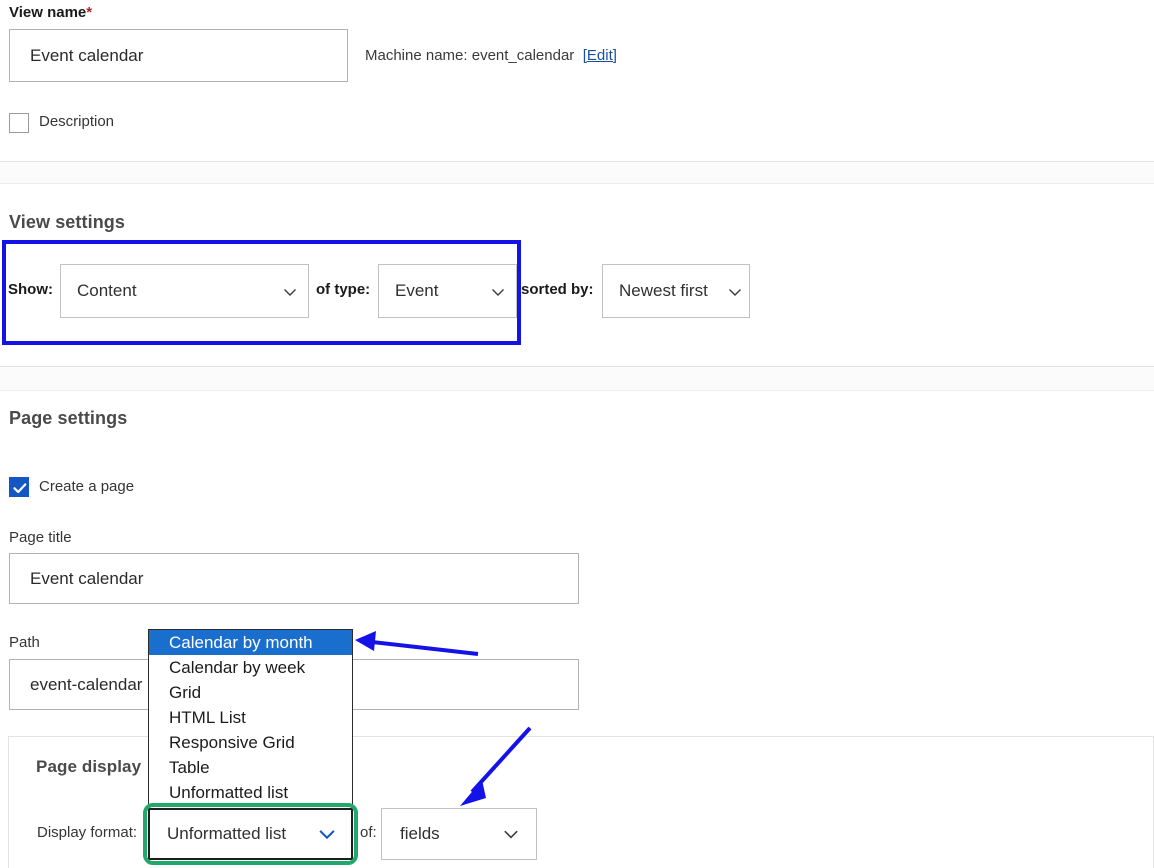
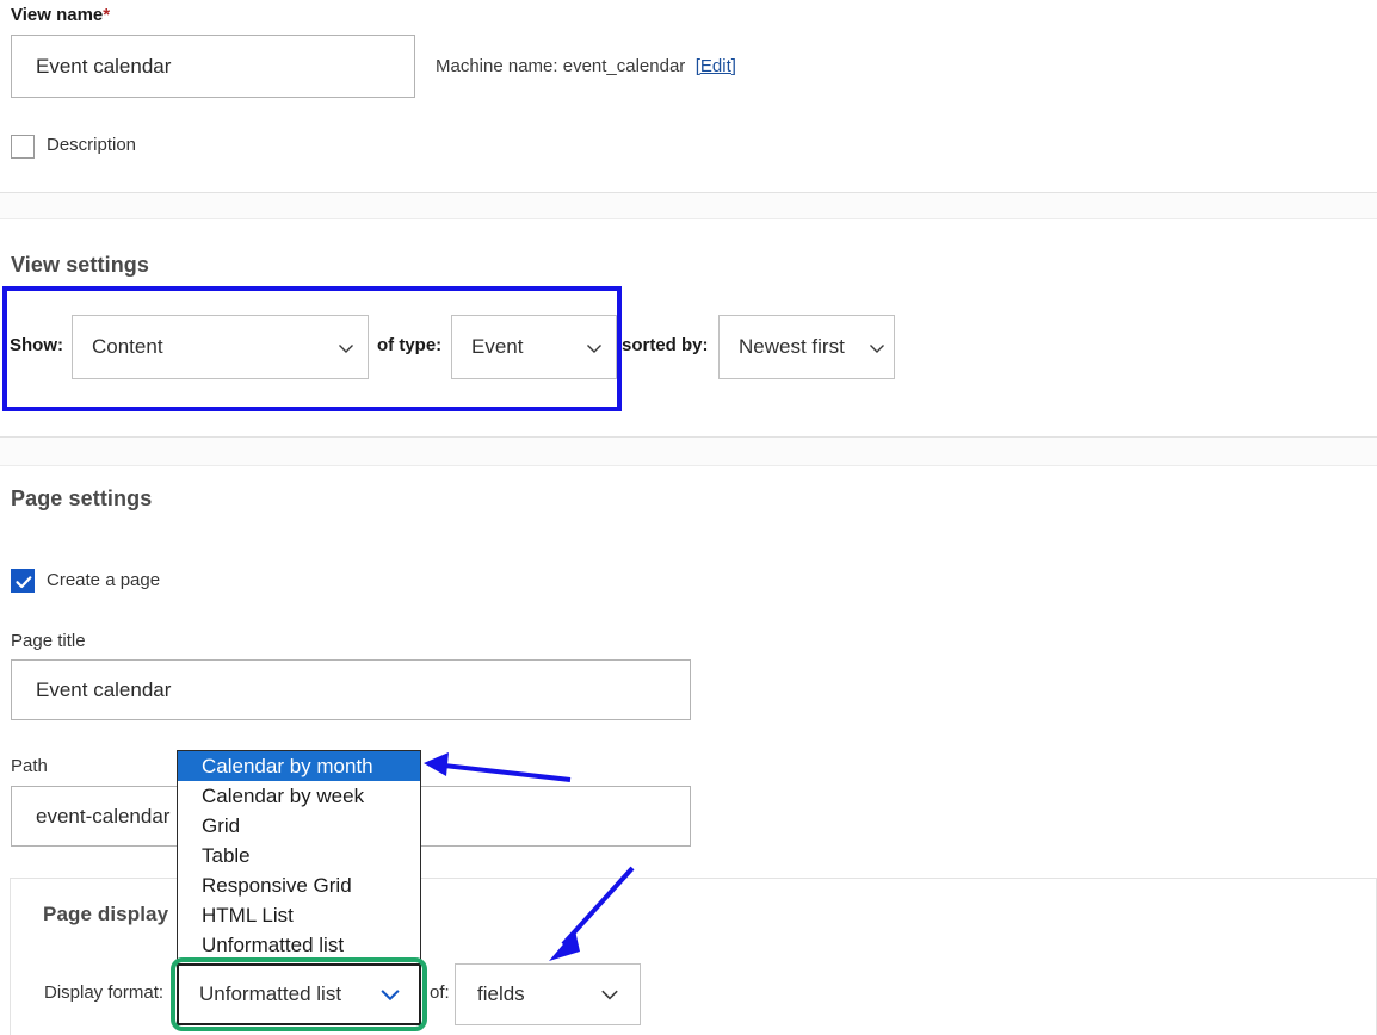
  View name*
  Event calendar
  Machine name: event_calendar [Edit]
  Description
  View settings
  Show:
  Content
  of type:
  Event
  sorted by:
  Newest first
  Page settings
  Create a page
  Page title
  Event calendar
  Path
  event-calendar
  Page display
  Display format:
  Unformatted list
  of:
  fields
  Calendar by month
  Calendar by week
  Grid
- HTML List
+ Table
  Responsive Grid
- Table
+ HTML List
  Unformatted list
